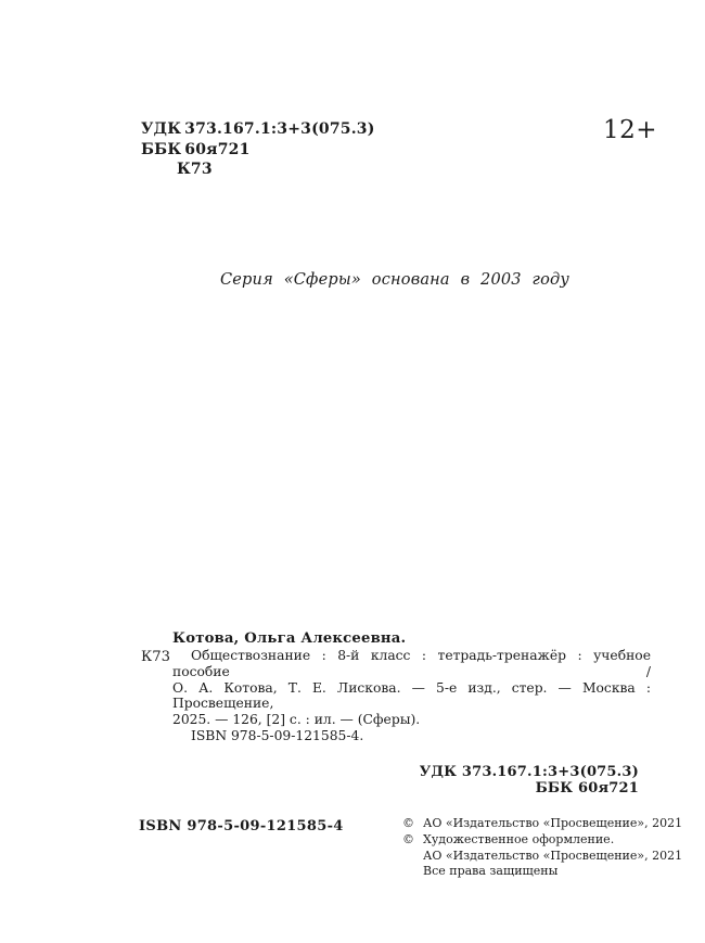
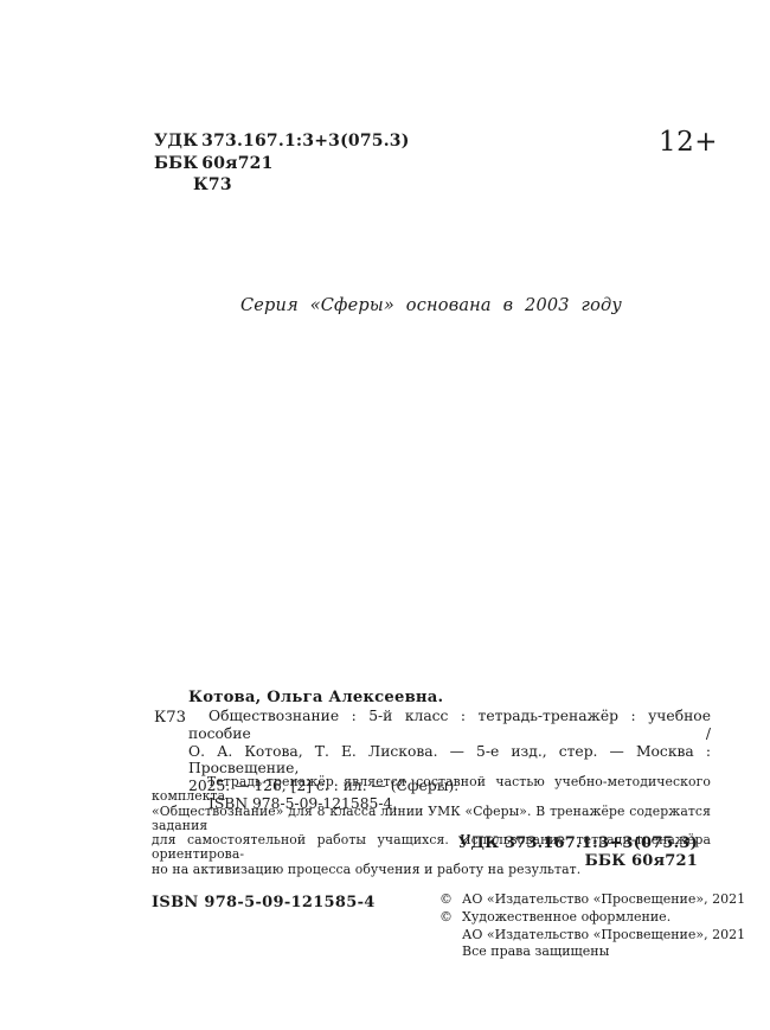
  УДК 373.167.1:3+3(075.3)
  ББК 60я721
  К73
  12+
  Серия «Сферы» основана в 2003 году
  Котова, Ольга Алексеевна.
  К73
- Обществознание : 8-й класс : тетрадь-тренажёр : учебное пособие /
+ Обществознание : 5-й класс : тетрадь-тренажёр : учебное пособие /
  О. А. Котова, Т. Е. Лискова. — 5-е изд., стер. — Москва : Просвещение,
  2025. — 126, [2] с. : ил. — (Сферы).
  ISBN 978-5-09-121585-4.
+ Тетрадь-тренажёр является составной частью учебно-методического комплекта
+ «Обществознание» для 8 класса линии УМК «Сферы». В тренажёре содержатся задания
+ для самостоятельной работы учащихся. Использование тетради-тренажёра ориентирова-
+ но на активизацию процесса обучения и работу на результат.
  УДК 373.167.1:3+3(075.3)
  ББК 60я721
  ISBN 978-5-09-121585-4
  ©
  АО «Издательство «Просвещение», 2021
  ©
  Художественное оформление.
  АО «Издательство «Просвещение», 2021
  Все права защищены
